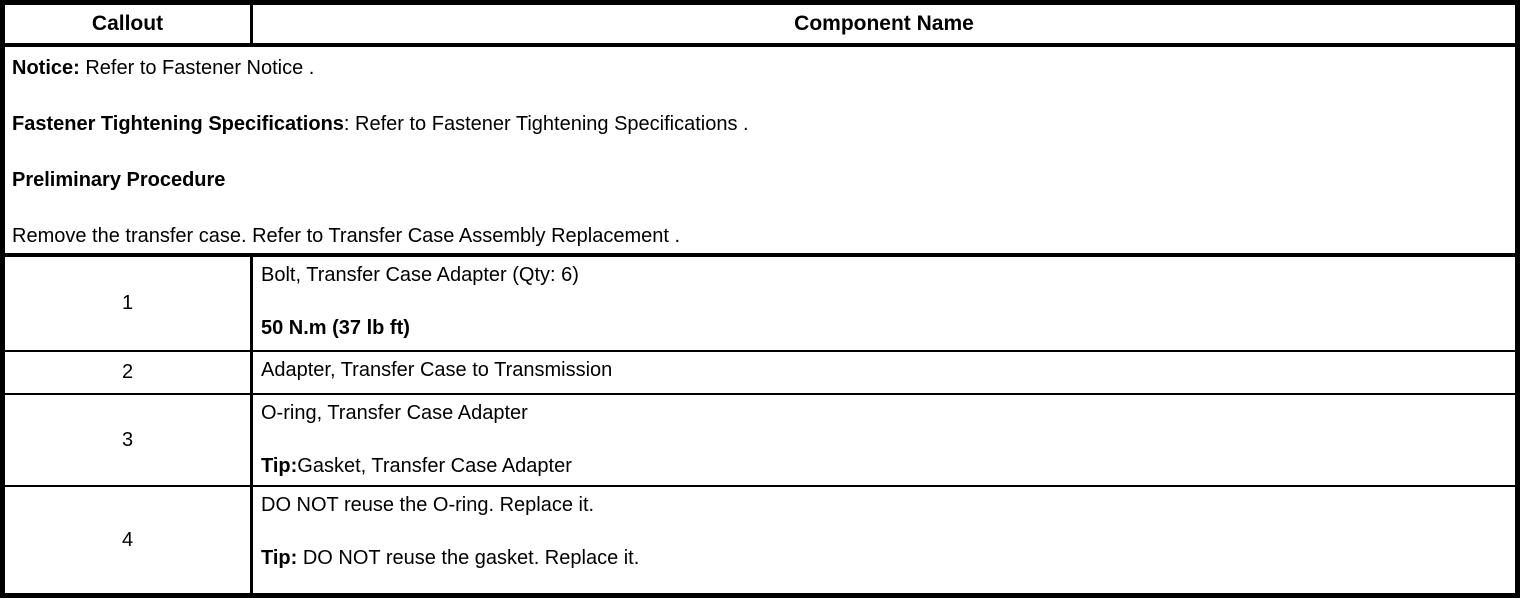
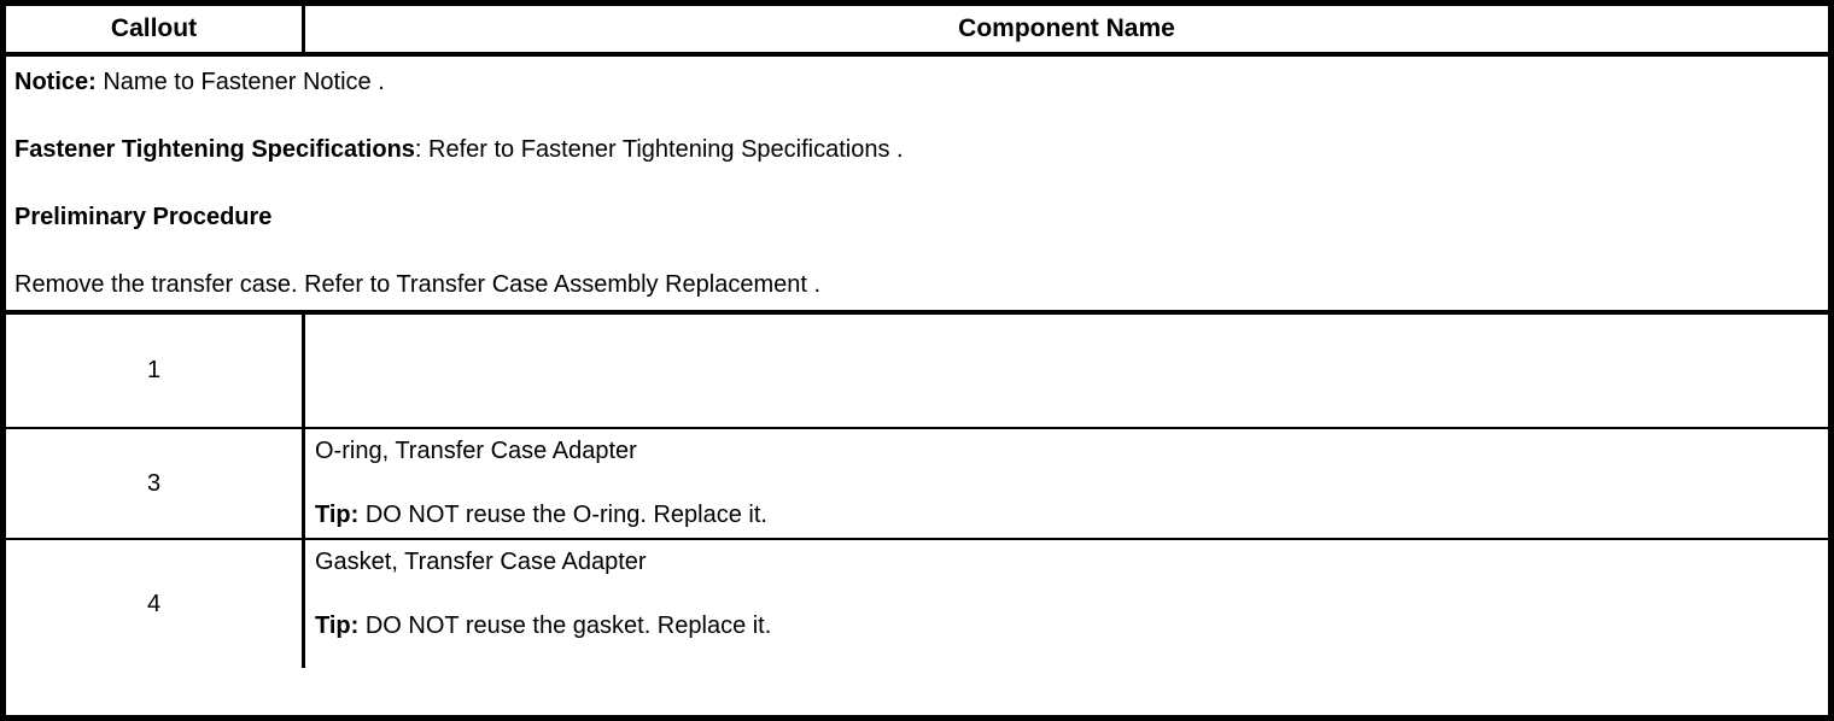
  Callout
  Component Name
- Notice: Refer to Fastener Notice .
+ Notice: Name to Fastener Notice .
  Fastener Tightening Specifications: Refer to Fastener Tightening Specifications .
  Preliminary Procedure
  Remove the transfer case. Refer to Transfer Case Assembly Replacement .
  1
- Bolt, Transfer Case Adapter (Qty: 6)
- 50 N.m (37 lb ft)
- 2
- Adapter, Transfer Case to Transmission
  3
  O-ring, Transfer Case Adapter
- Tip:Gasket, Transfer Case Adapter
+ Tip: DO NOT reuse the O-ring. Replace it.
  4
- DO NOT reuse the O-ring. Replace it.
+ Gasket, Transfer Case Adapter
  Tip: DO NOT reuse the gasket. Replace it.
